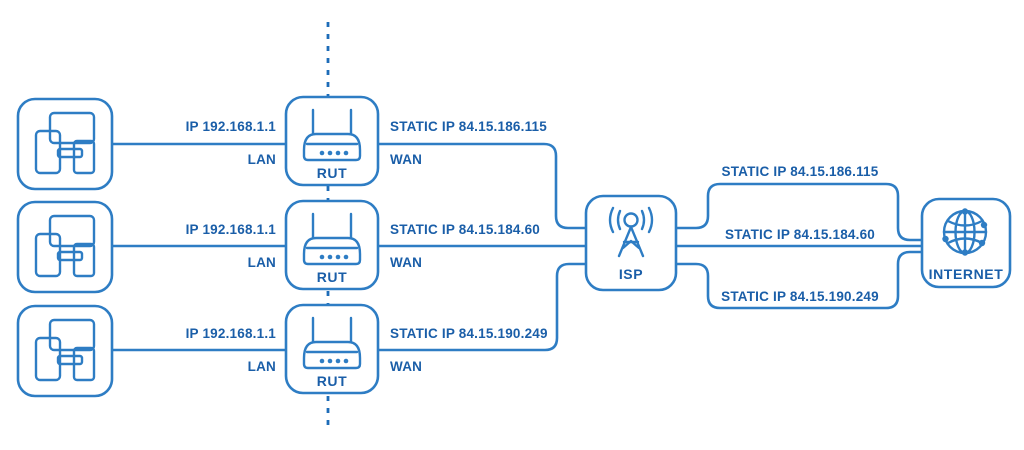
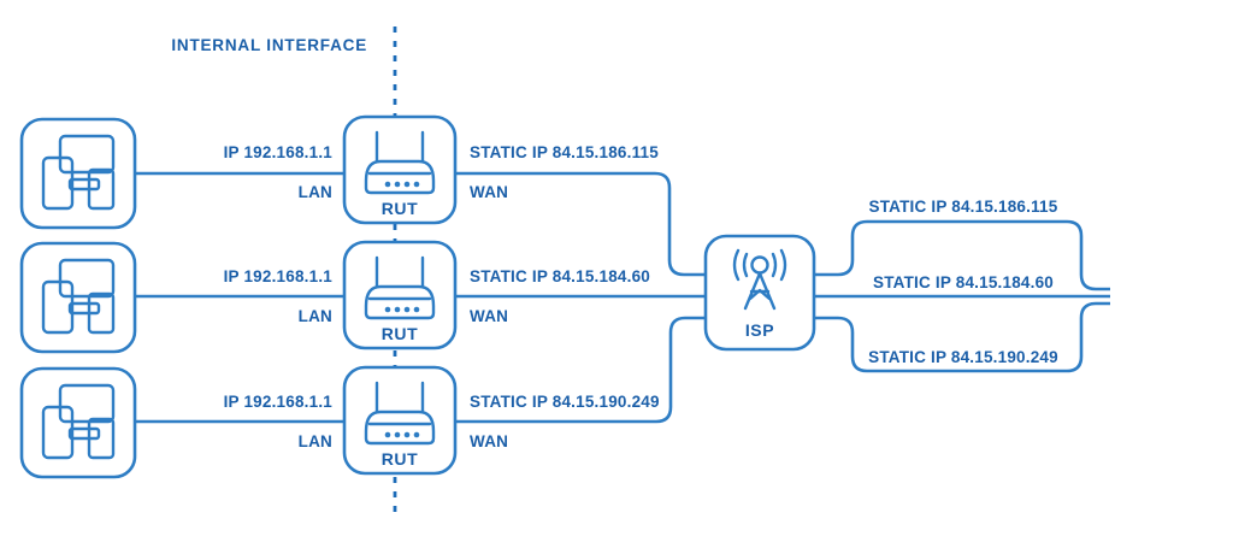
+ INTERNAL INTERFACE
  RUT
  IP 192.168.1.1
  LAN
  STATIC IP 84.15.186.115
  WAN
  RUT
  IP 192.168.1.1
  LAN
  STATIC IP 84.15.184.60
  WAN
  RUT
  IP 192.168.1.1
  LAN
  STATIC IP 84.15.190.249
  WAN
  ISP
- INTERNET
  STATIC IP 84.15.186.115
  STATIC IP 84.15.184.60
  STATIC IP 84.15.190.249
